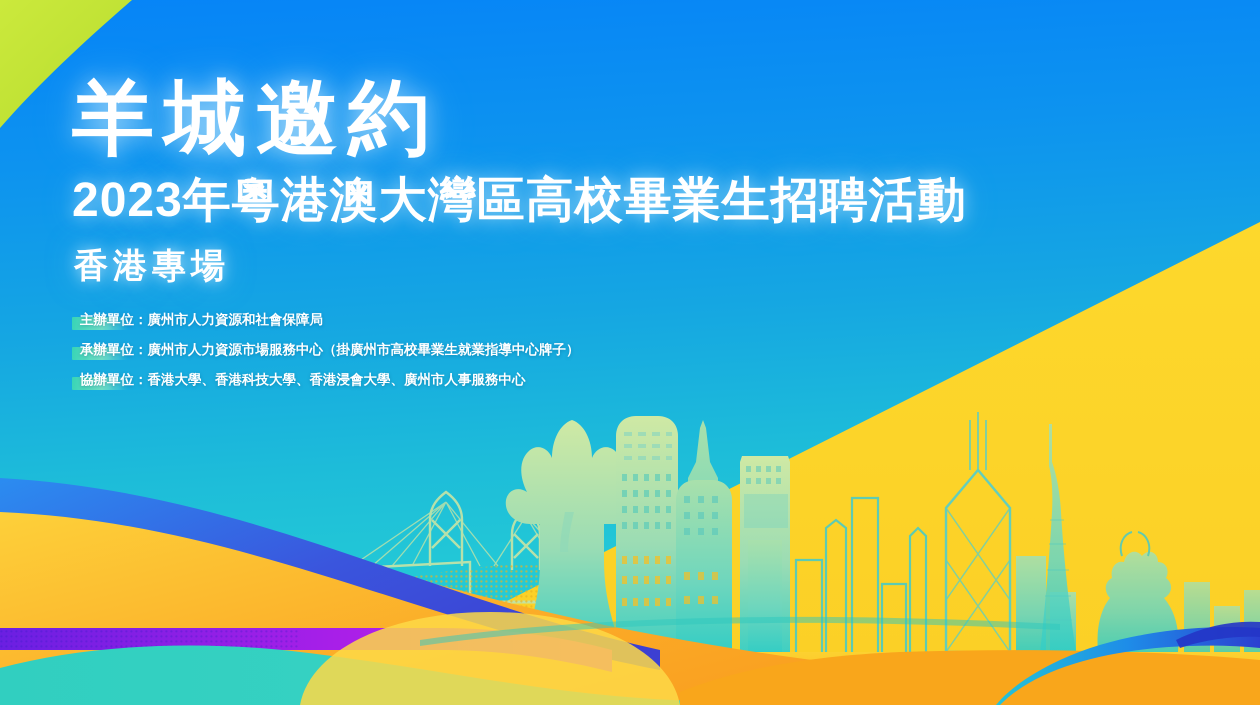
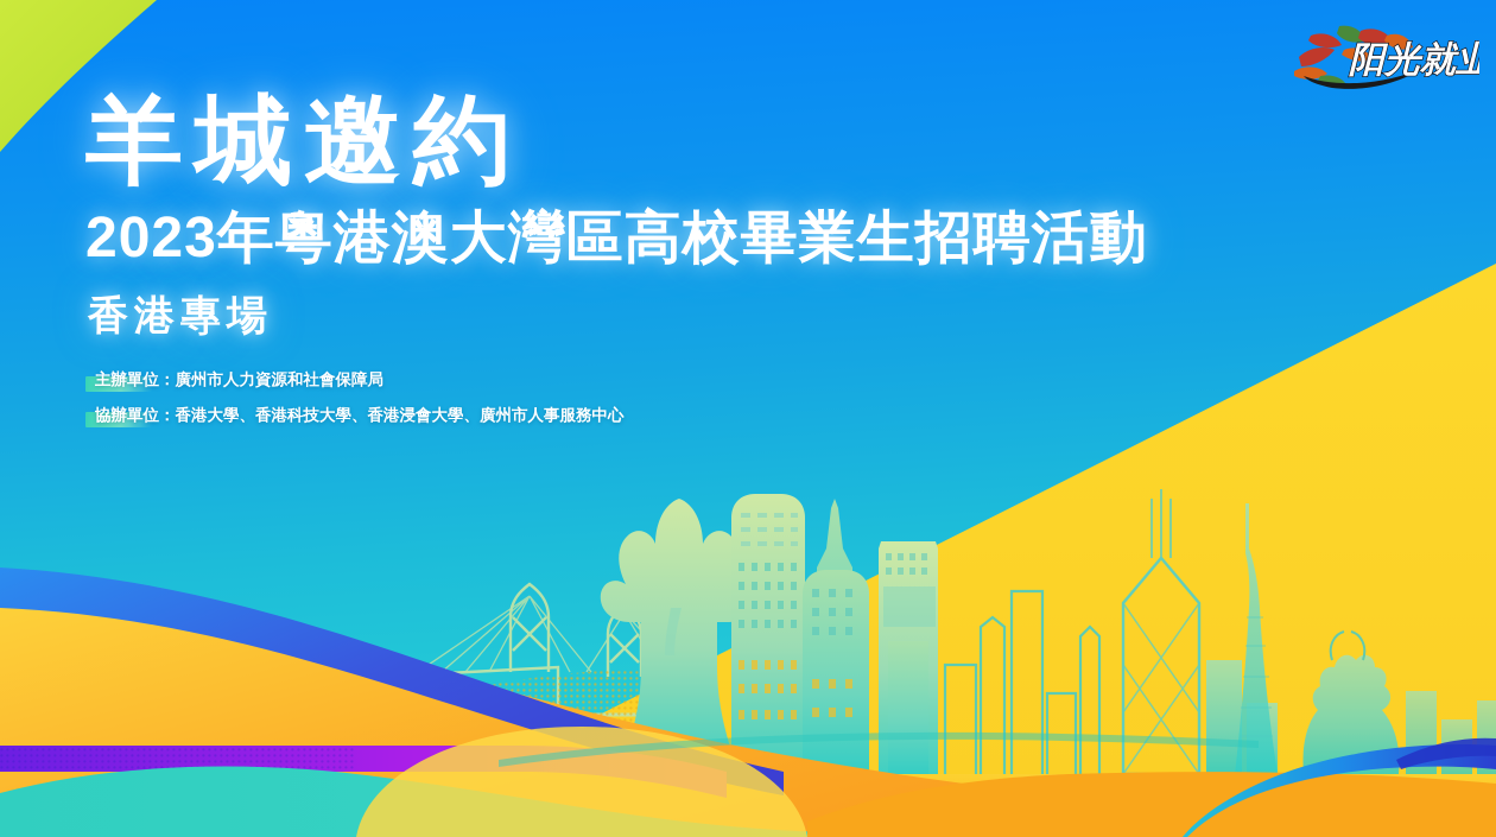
  羊城邀約
  2023年粵港澳大灣區高校畢業生招聘活動
  香港專場
  主辦單位：廣州市人力資源和社會保障局
- 承辦單位：廣州市人力資源市場服務中心（掛廣州市高校畢業生就業指導中心牌子）
  協辦單位：香港大學、香港科技大學、香港浸會大學、廣州市人事服務中心
+ 阳光就业
